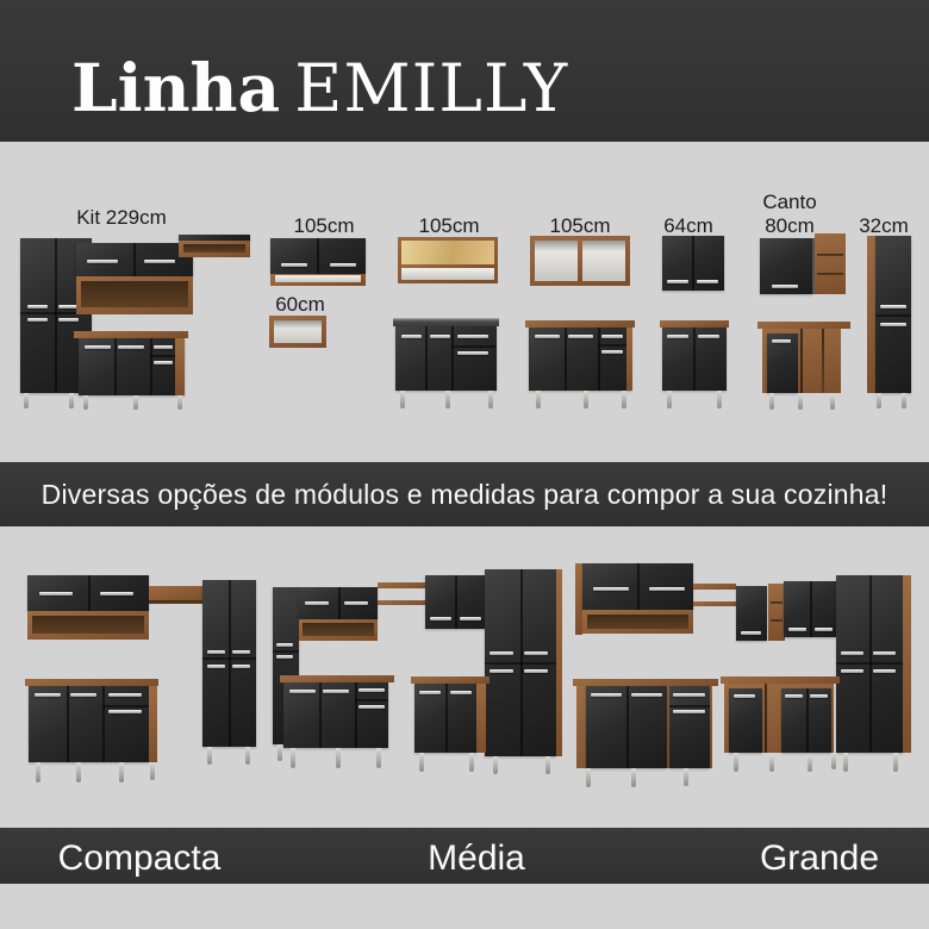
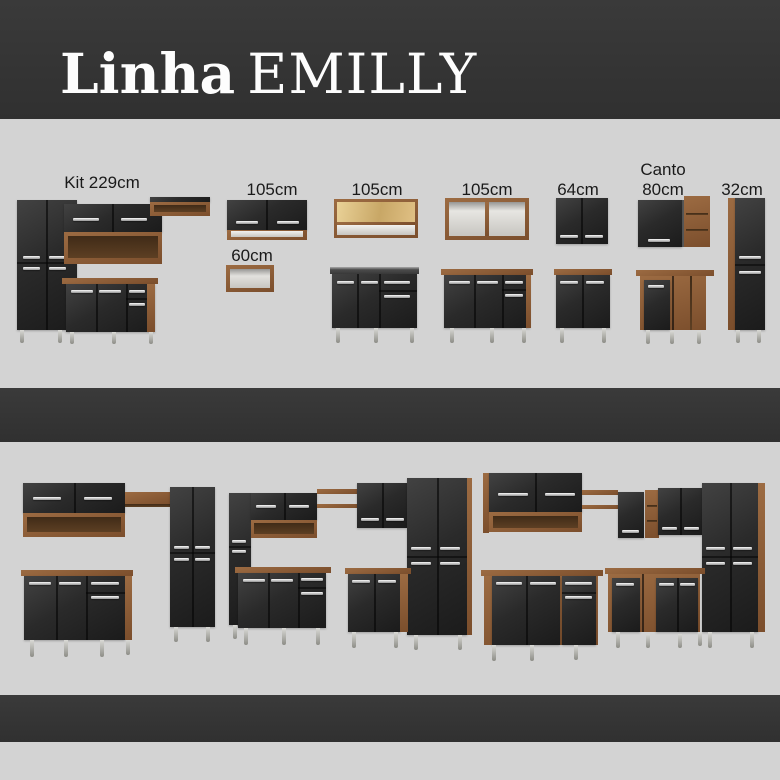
  Linha EMILLY
  Kit 229cm
  105cm
  60cm
  105cm
  105cm
  64cm
  Canto
  80cm
  32cm
- Diversas opções de módulos e medidas para compor a sua cozinha!
- Compacta
- Média
- Grande
